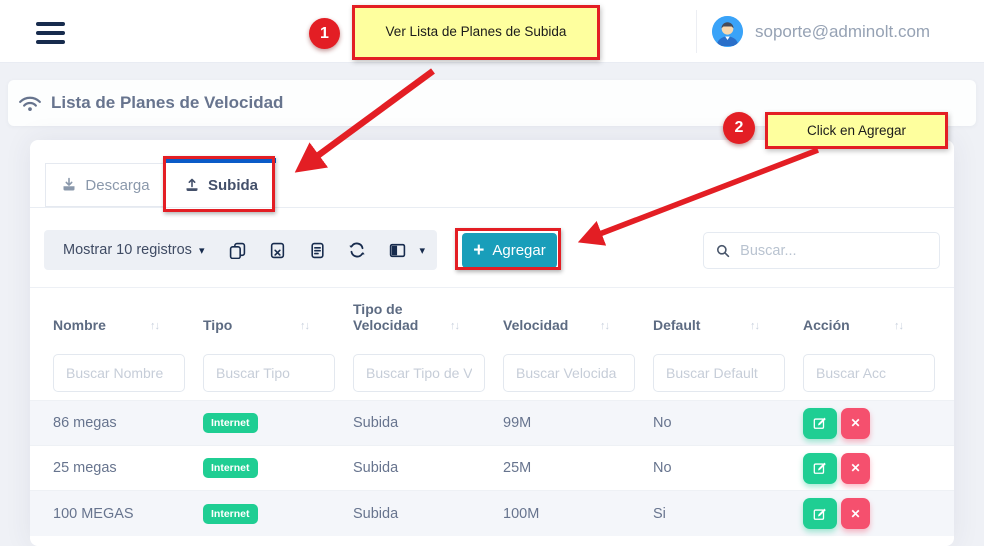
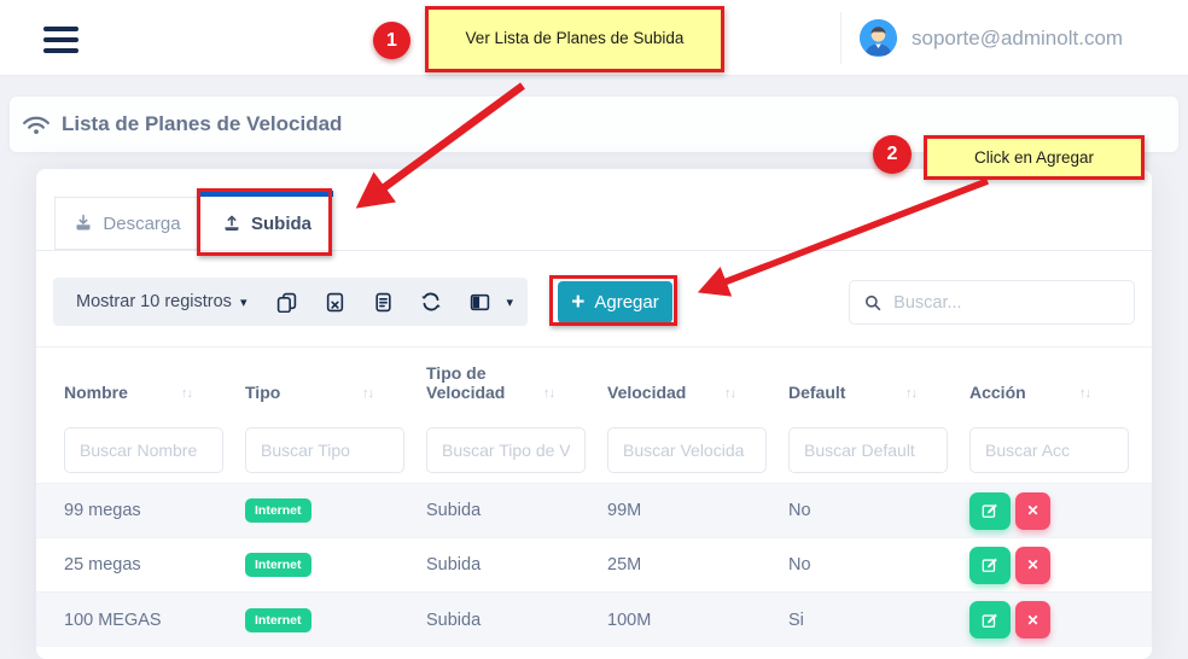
  soporte@adminolt.com
  Lista de Planes de Velocidad
  Descarga
  Subida
  Mostrar 10 registros
  ▾
  ▾
  +
  Agregar
  Buscar...
  Nombre
  ↑↓
  Tipo
  ↑↓
  Tipo de Velocidad
  ↑↓
  Velocidad
  ↑↓
  Default
  ↑↓
  Acción
  ↑↓
  Buscar Nombre
  Buscar Tipo
  Buscar Tipo de V
  Buscar Velocida
  Buscar Default
  Buscar Acc
- 86 megas
+ 99 megas
  Internet
  Subida
  99M
  No
  ✕
  25 megas
  Internet
  Subida
  25M
  No
  ✕
  100 MEGAS
  Internet
  Subida
  100M
  Si
  ✕
  1
  Ver Lista de Planes de Subida
  2
  Click en Agregar
